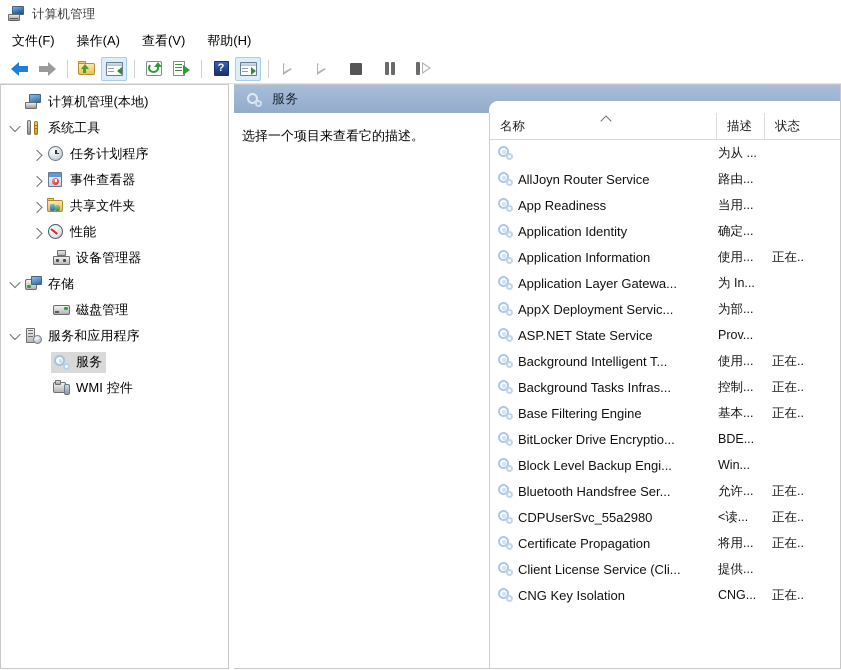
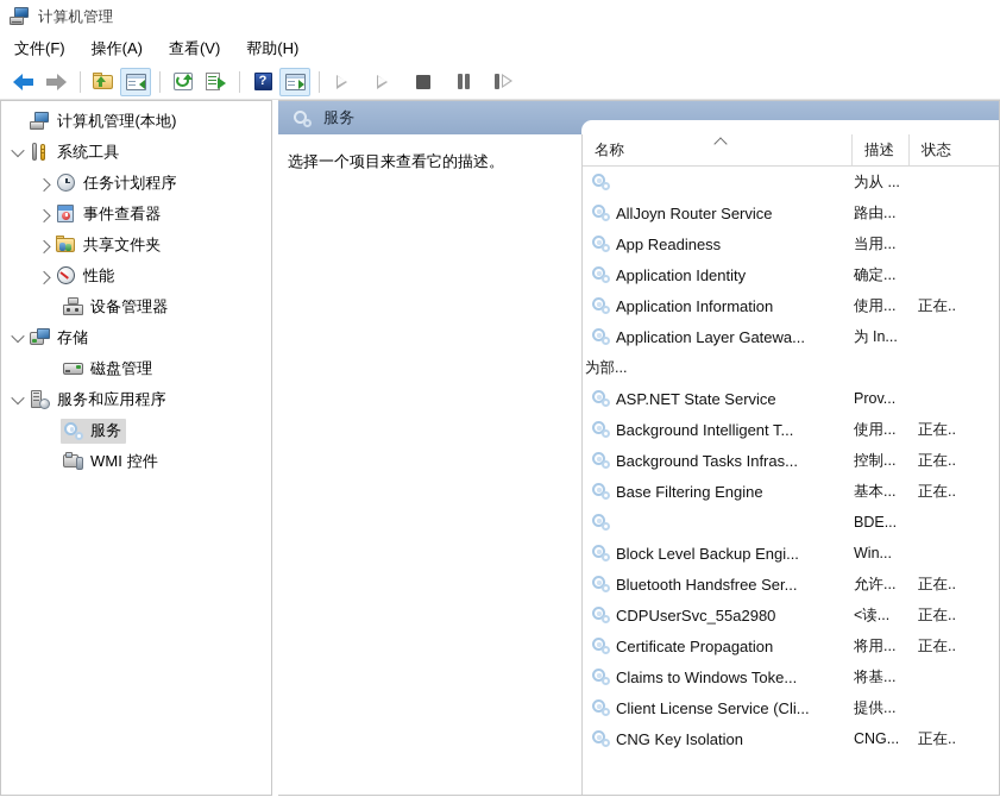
  计算机管理
  文件(F)
  操作(A)
  查看(V)
  帮助(H)
  ?
  计算机管理(本地)
  系统工具
  任务计划程序
  事件查看器
  共享文件夹
  性能
  设备管理器
  存储
  磁盘管理
  服务和应用程序
  服务
  WMI 控件
  服务
  选择一个项目来查看它的描述。
  名称
  描述
  状态
  为从 ...
  AllJoyn Router Service
  路由...
  App Readiness
  当用...
  Application Identity
  确定...
  Application Information
  使用...
  正在..
  Application Layer Gatewa...
  为 In...
- AppX Deployment Servic...
  为部...
  ASP.NET State Service
  Prov...
  Background Intelligent T...
  使用...
  正在..
  Background Tasks Infras...
  控制...
  正在..
  Base Filtering Engine
  基本...
  正在..
- BitLocker Drive Encryptio...
  BDE...
  Block Level Backup Engi...
  Win...
  Bluetooth Handsfree Ser...
  允许...
  正在..
  CDPUserSvc_55a2980
  <读...
  正在..
  Certificate Propagation
  将用...
  正在..
+ Claims to Windows Toke...
+ 将基...
  Client License Service (Cli...
  提供...
  CNG Key Isolation
  CNG...
  正在..
